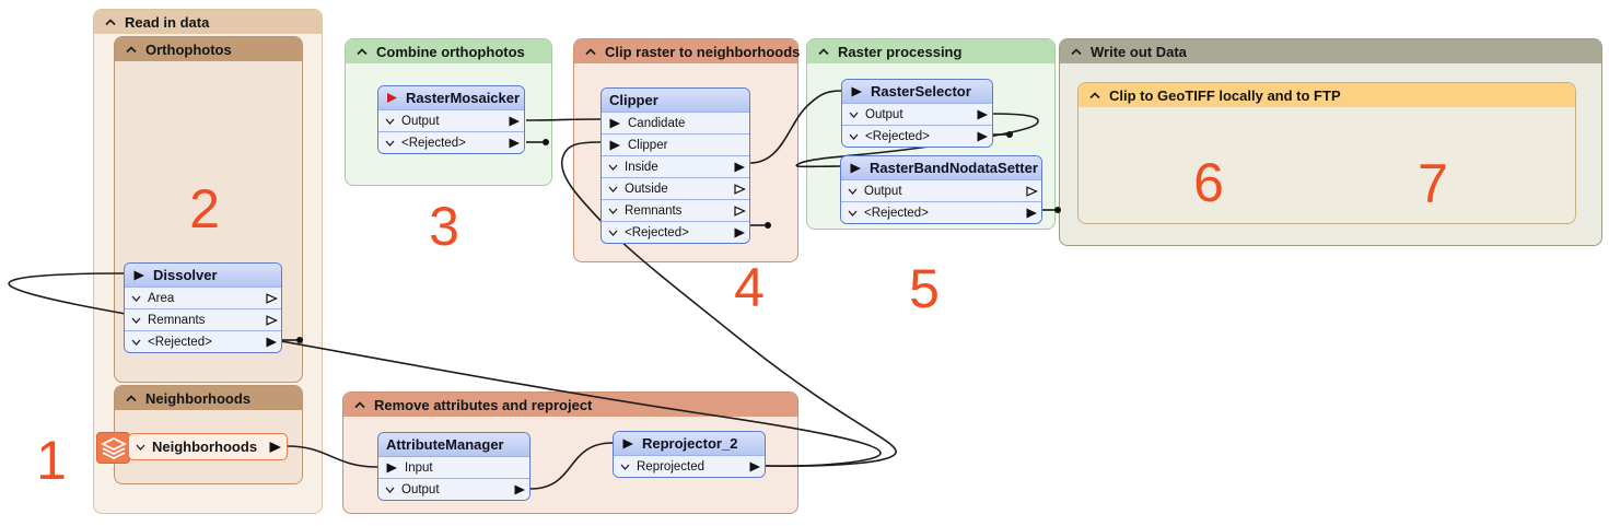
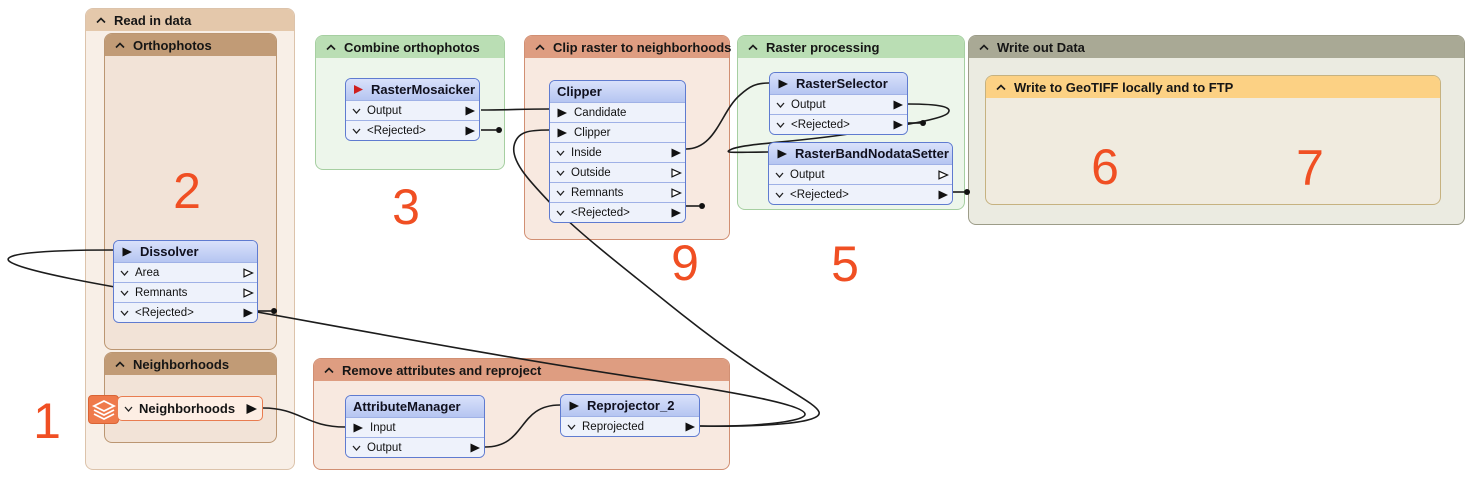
  Read in data
  Orthophotos
  Neighborhoods
  Combine orthophotos
  Clip raster to neighborhoods
  Raster processing
  Write out Data
- Clip to GeoTIFF locally and to FTP
+ Write to GeoTIFF locally and to FTP
  Remove attributes and reproject
  RasterMosaicker
  Output
  <Rejected>
  Clipper
  Candidate
  Clipper
  Inside
  Outside
  Remnants
  <Rejected>
  RasterSelector
  Output
  <Rejected>
  RasterBandNodataSetter
  Output
  <Rejected>
  Dissolver
  Area
  Remnants
  <Rejected>
  AttributeManager
  Input
  Output
  Reprojector_2
  Reprojected
  Neighborhoods
  1
  2
  3
- 4
+ 9
  5
  6
  7
